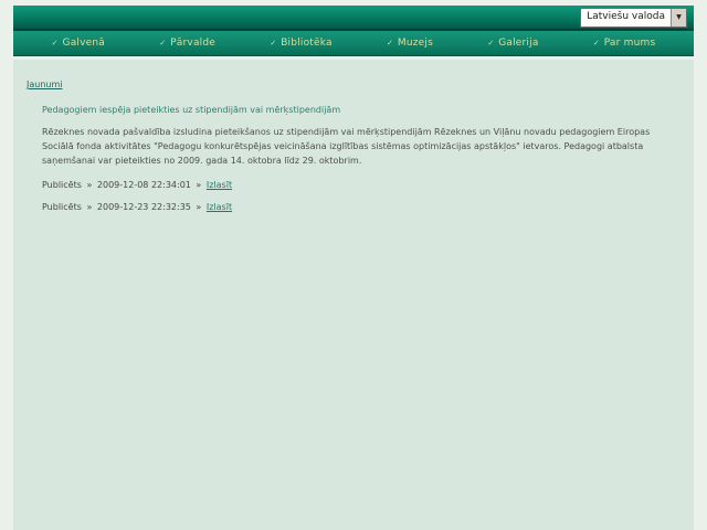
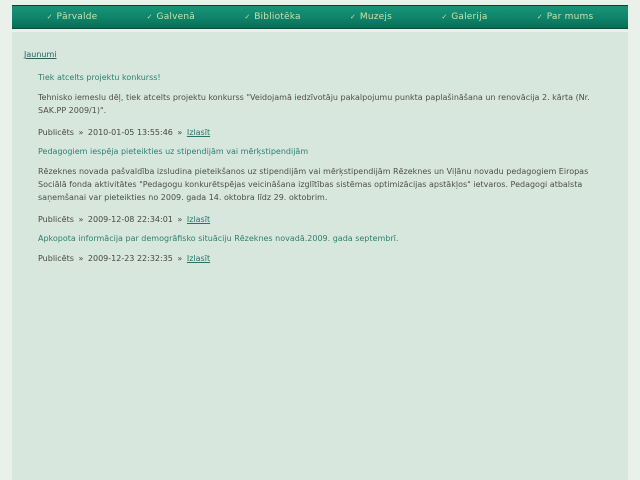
- Latviešu valoda
  ✓
- Galvenā
+ Pārvalde
  ✓
- Pārvalde
+ Galvenā
  ✓
  Bibliotēka
  ✓
  Muzejs
  ✓
  Galerija
  ✓
  Par mums
  Jaunumi
+ Tiek atcelts projektu konkurss!
+ Tehnisko iemeslu dēļ, tiek atcelts projektu konkurss "Veidojamā iedzīvotāju pakalpojumu punkta paplašināšana un renovācija 2. kārta (Nr. SAK.PP 2009/1)".
+ Publicēts » 2010-01-05 13:55:46 » Izlasīt
  Pedagogiem iespēja pieteikties uz stipendijām vai mērķstipendijām
  Rēzeknes novada pašvaldība izsludina pieteikšanos uz stipendijām vai mērķstipendijām Rēzeknes un Viļānu novadu pedagogiem Eiropas Sociālā fonda aktivitātes "Pedagogu konkurētspējas veicināšana izglītības sistēmas optimizācijas apstākļos" ietvaros. Pedagogi atbalsta saņemšanai var pieteikties no 2009. gada 14. oktobra līdz 29. oktobrim.
  Publicēts » 2009-12-08 22:34:01 » Izlasīt
+ Apkopota informācija par demogrāfisko situāciju Rēzeknes novadā.2009. gada septembrī.
  Publicēts » 2009-12-23 22:32:35 » Izlasīt
